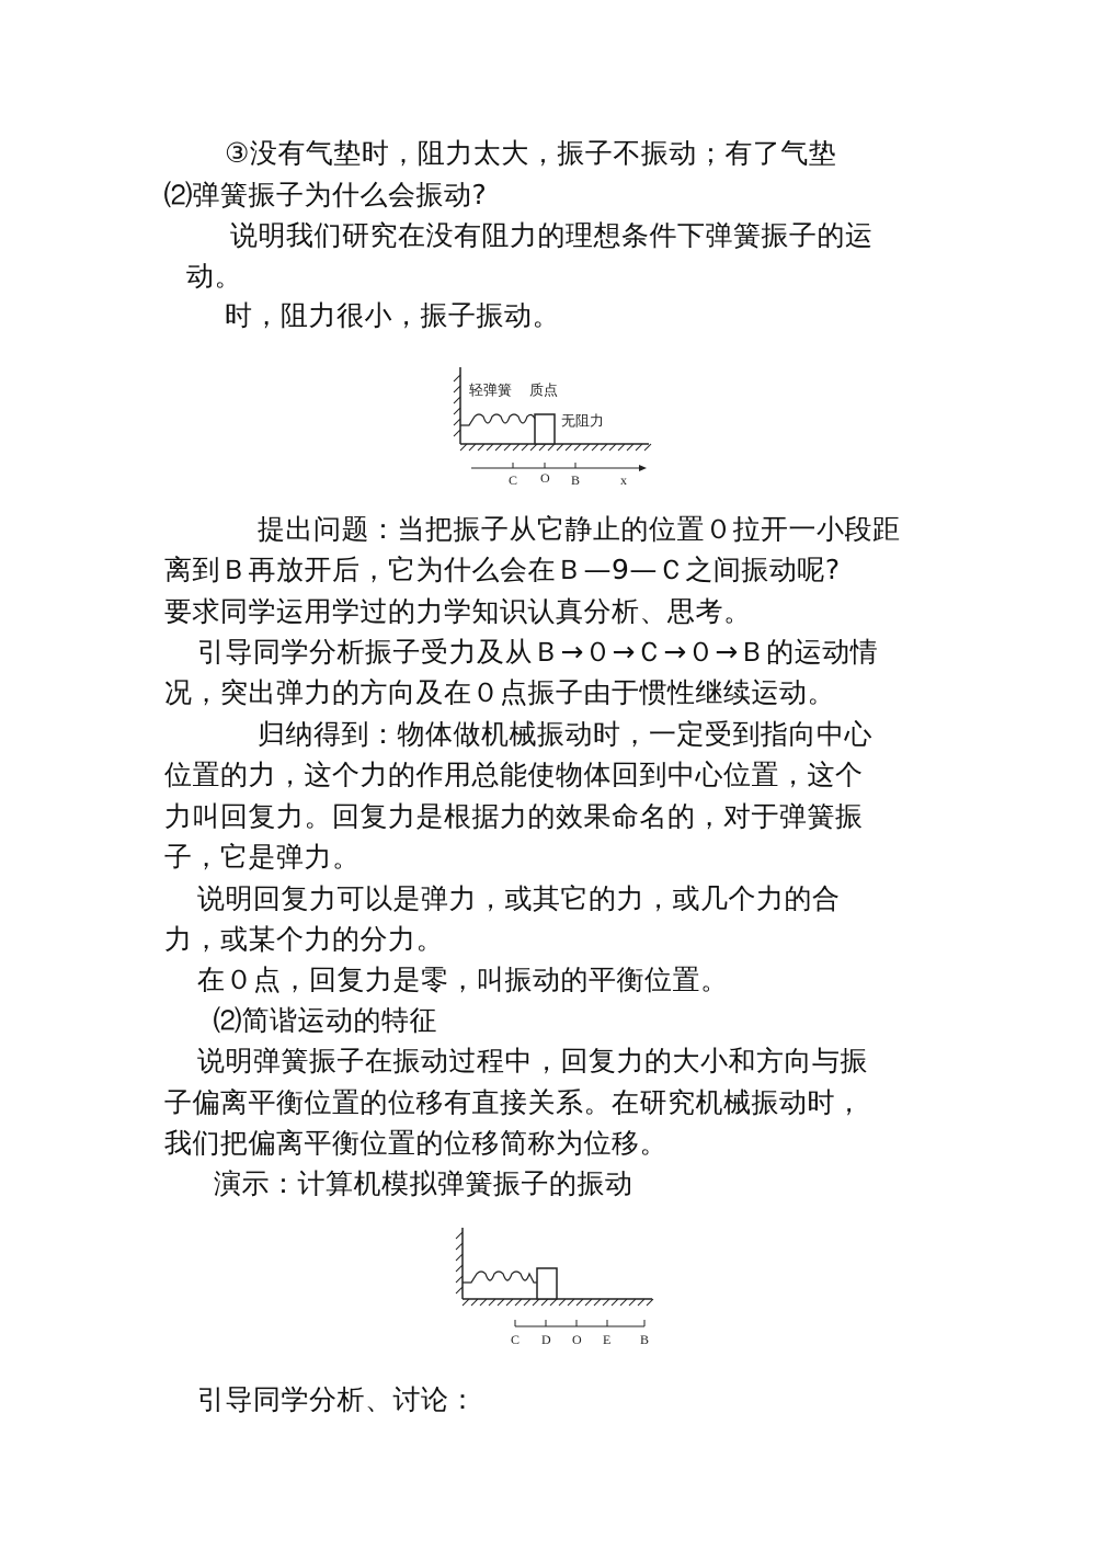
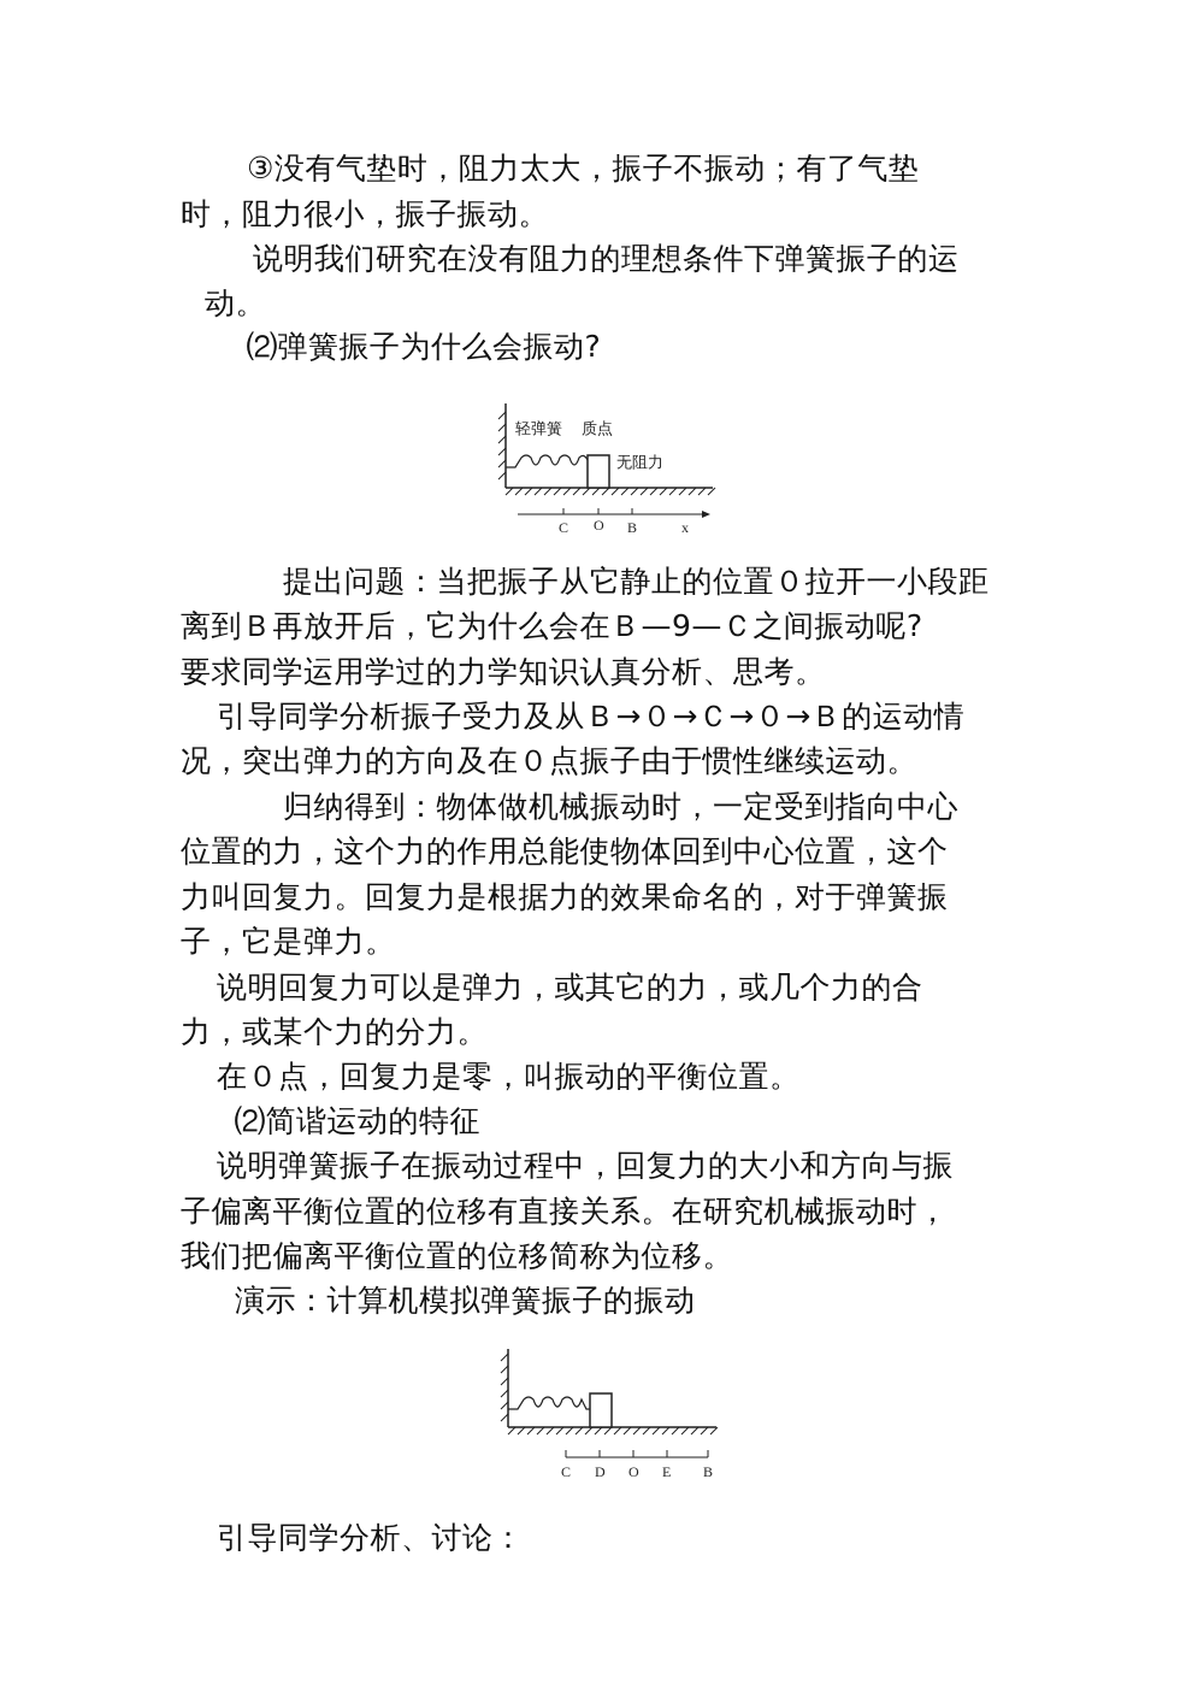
  ③没有气垫时，阻力太大，振子不振动；有了气垫
- ⑵弹簧振子为什么会振动?
+ 时，阻力很小，振子振动。
  说明我们研究在没有阻力的理想条件下弹簧振子的运
  动。
- 时，阻力很小，振子振动。
+ ⑵弹簧振子为什么会振动?
  提出问题：当把振子从它静止的位置０拉开一小段距
  离到Ｂ再放开后，它为什么会在Ｂ—9—Ｃ之间振动呢?
  要求同学运用学过的力学知识认真分析、思考。
  引导同学分析振子受力及从Ｂ→０→Ｃ→０→Ｂ的运动情
  况，突出弹力的方向及在０点振子由于惯性继续运动。
  归纳得到：物体做机械振动时，一定受到指向中心
  位置的力，这个力的作用总能使物体回到中心位置，这个
  力叫回复力。回复力是根据力的效果命名的，对于弹簧振
  子，它是弹力。
  说明回复力可以是弹力，或其它的力，或几个力的合
  力，或某个力的分力。
  在０点，回复力是零，叫振动的平衡位置。
  ⑵简谐运动的特征
  说明弹簧振子在振动过程中，回复力的大小和方向与振
  子偏离平衡位置的位移有直接关系。在研究机械振动时，
  我们把偏离平衡位置的位移简称为位移。
  演示：计算机模拟弹簧振子的振动
  引导同学分析、讨论：
  轻弹簧
  质点
  无阻力
  C
  O
  B
  x
  C
  D
  O
  E
  B
